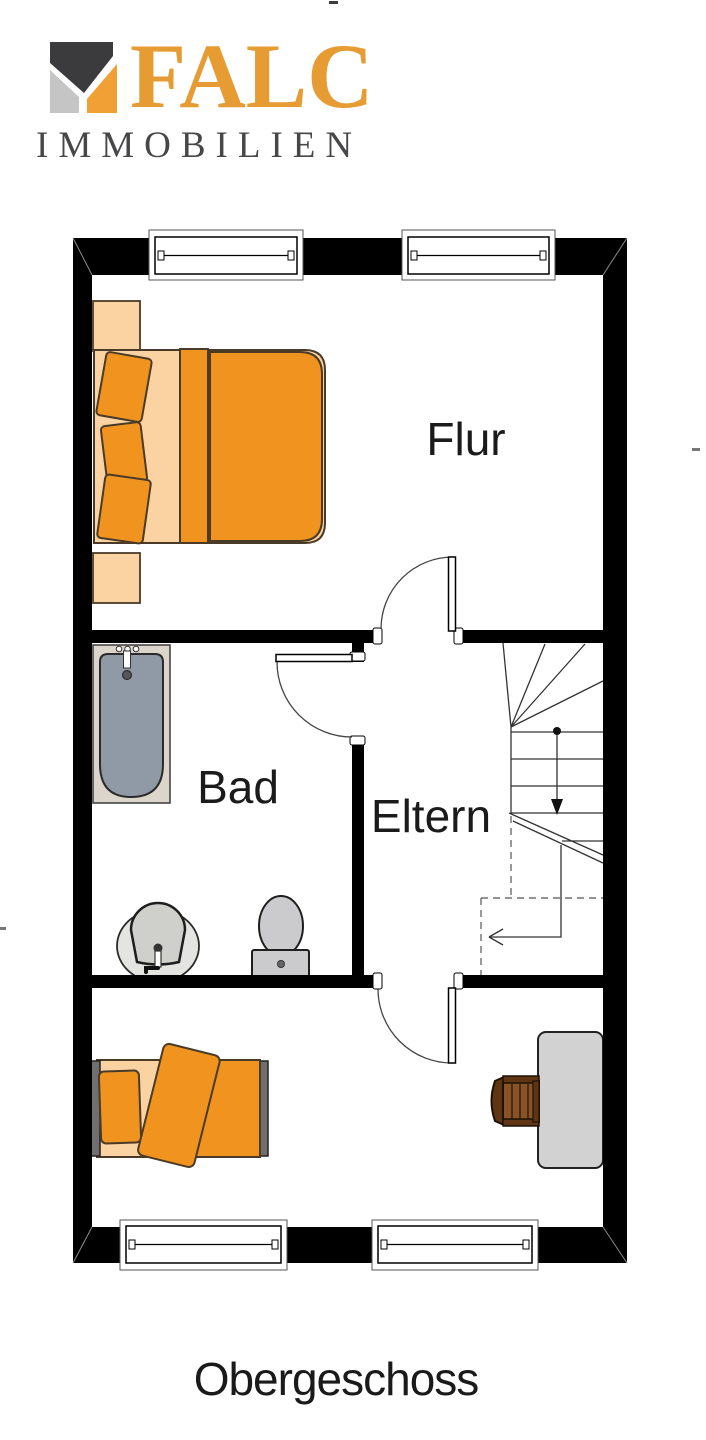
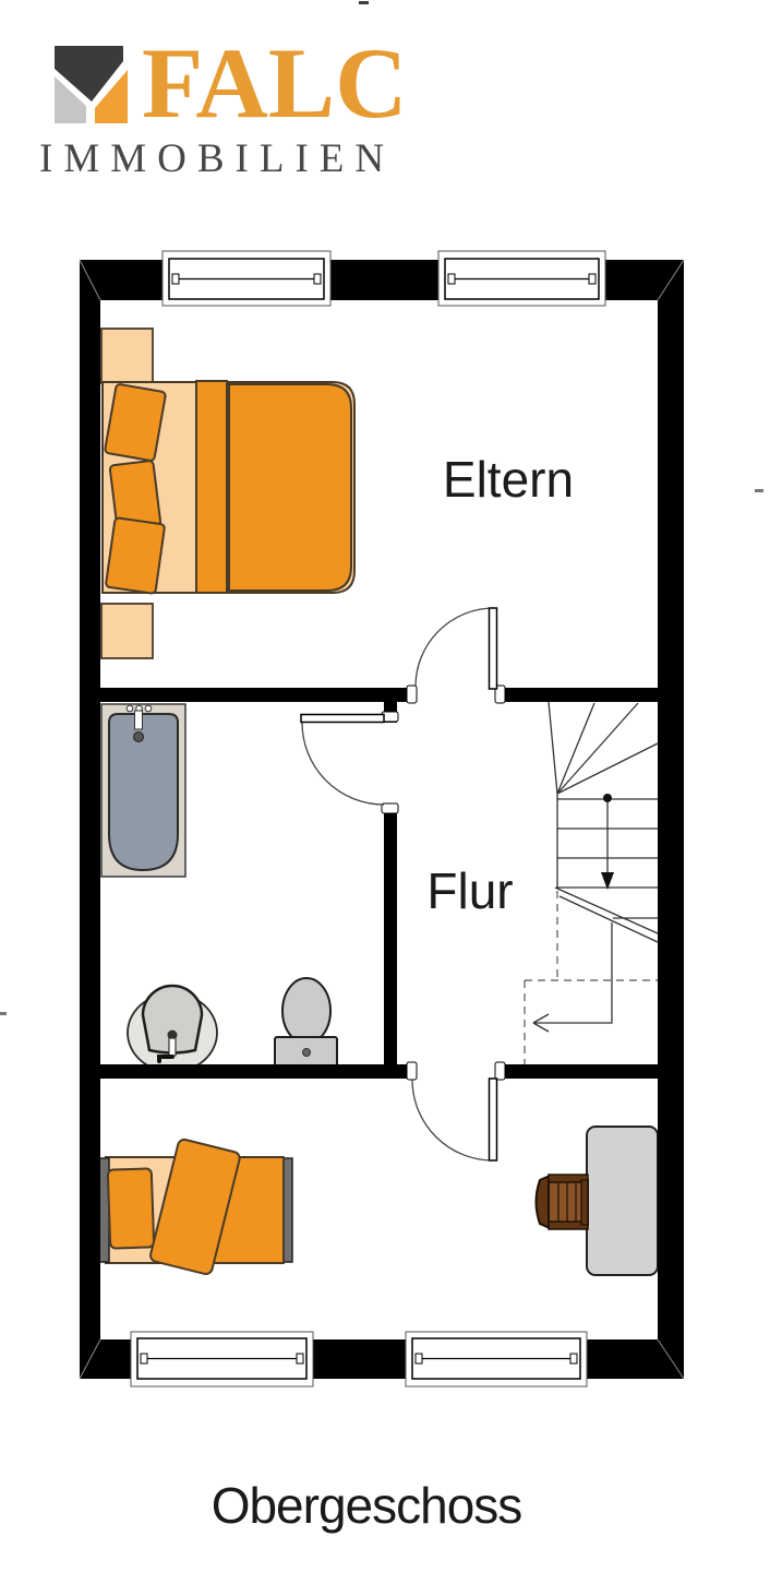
  FALC
  IMMOBILIEN
- Flur
+ Eltern
- Bad
- Eltern
+ Flur
  Obergeschoss
